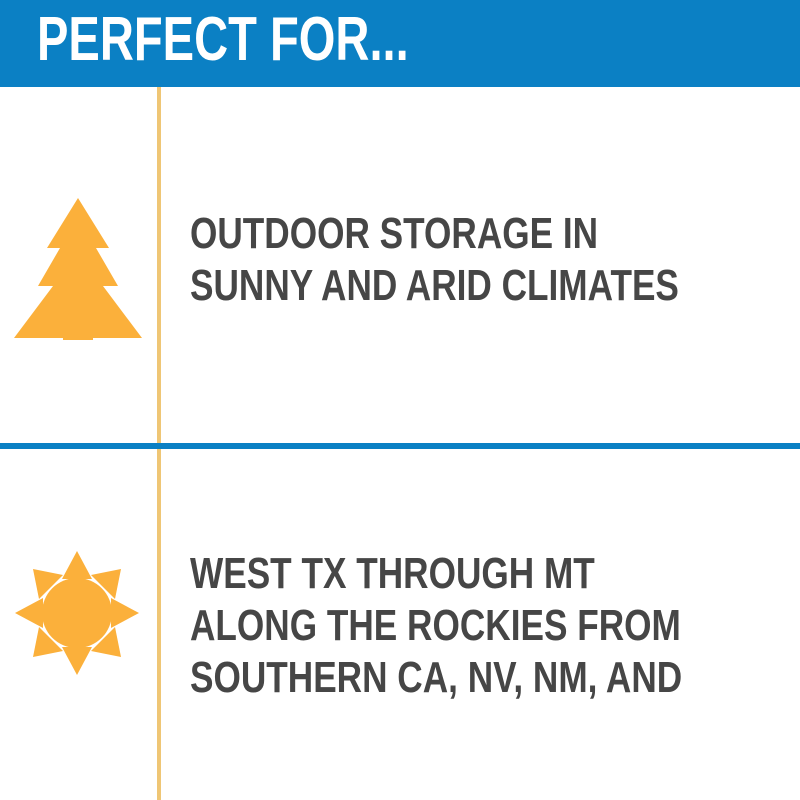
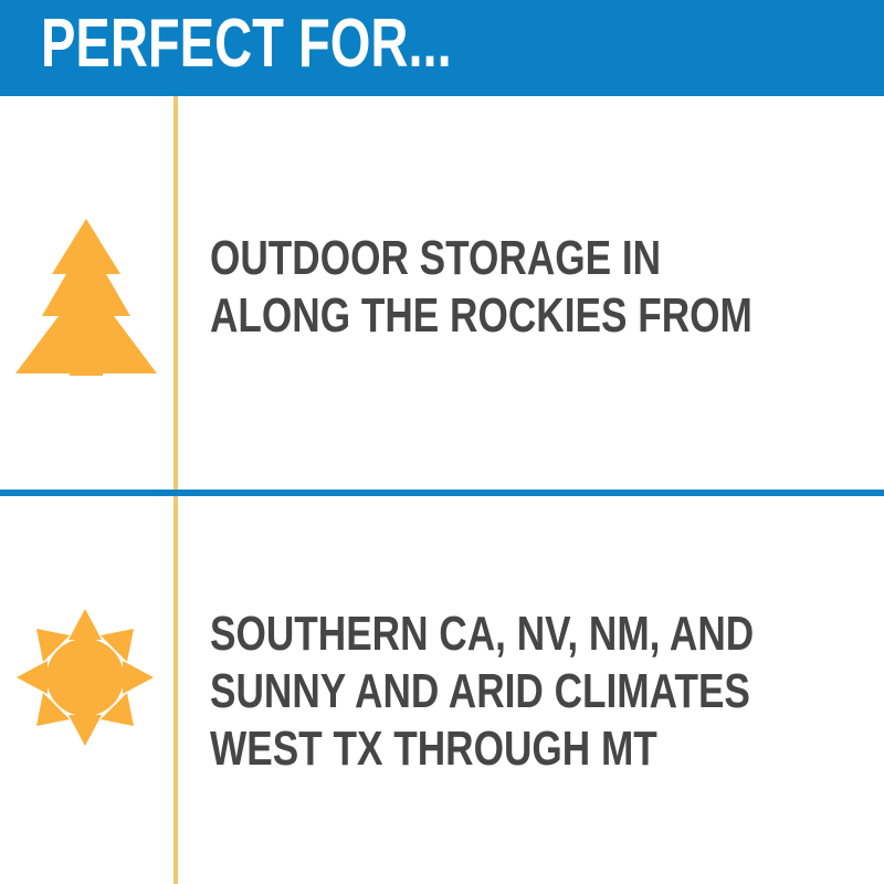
  PERFECT FOR...
  OUTDOOR STORAGE IN
- SUNNY AND ARID CLIMATES
+ ALONG THE ROCKIES FROM
- WEST TX THROUGH MT
+ SOUTHERN CA, NV, NM, AND
- ALONG THE ROCKIES FROM
+ SUNNY AND ARID CLIMATES
- SOUTHERN CA, NV, NM, AND
+ WEST TX THROUGH MT
